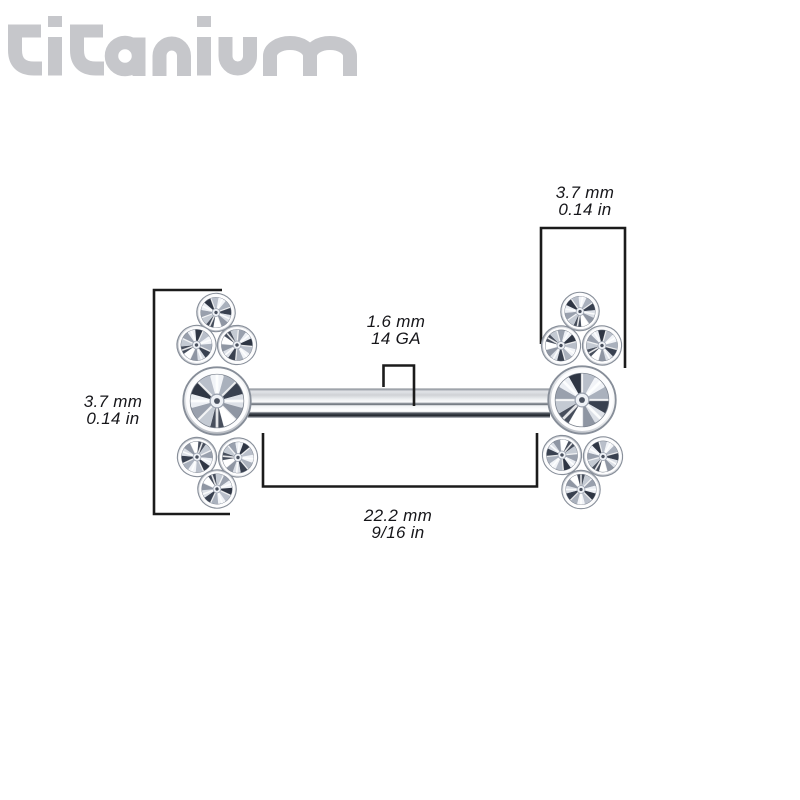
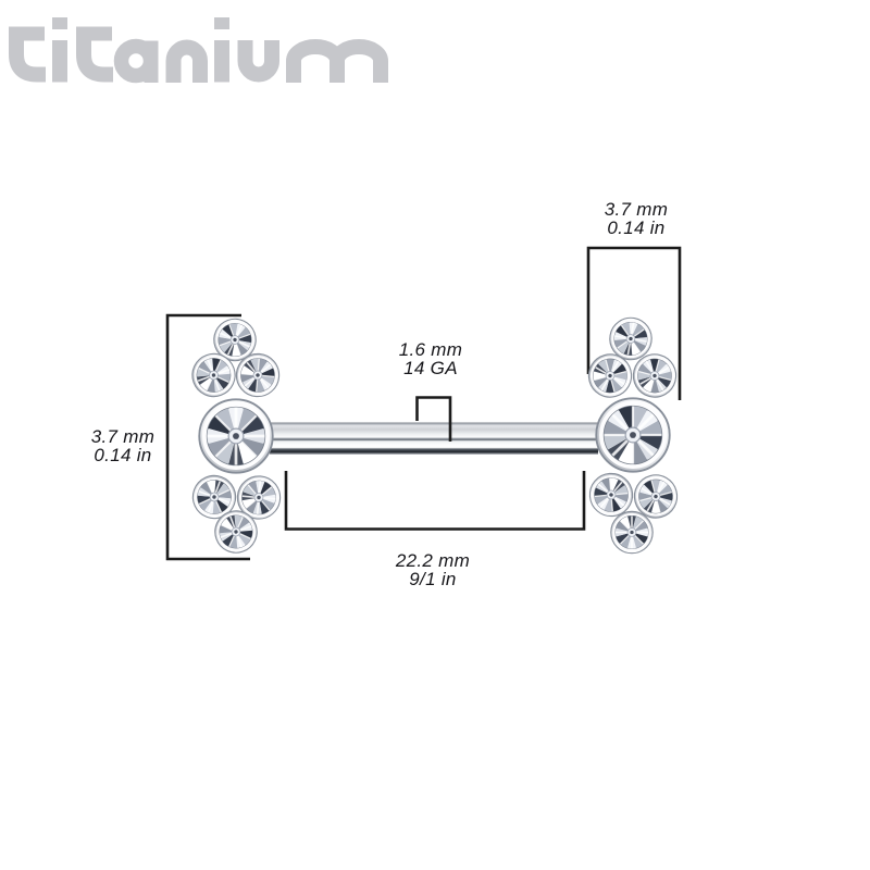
  3.7 mm
  0.14 in
  1.6 mm
  14 GA
  3.7 mm
  0.14 in
  22.2 mm
- 9/16 in
+ 9/1 in
